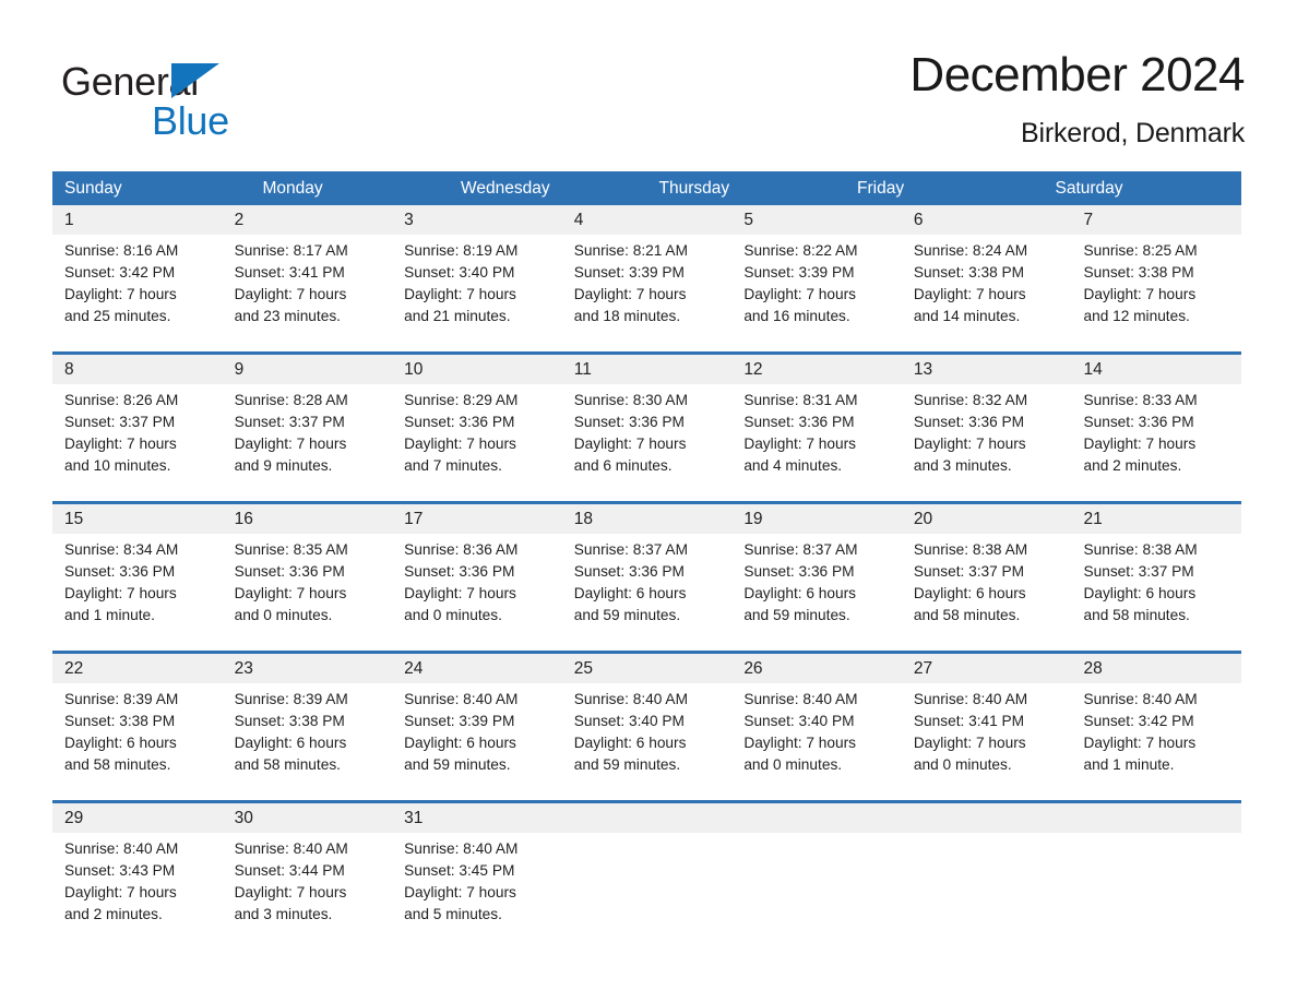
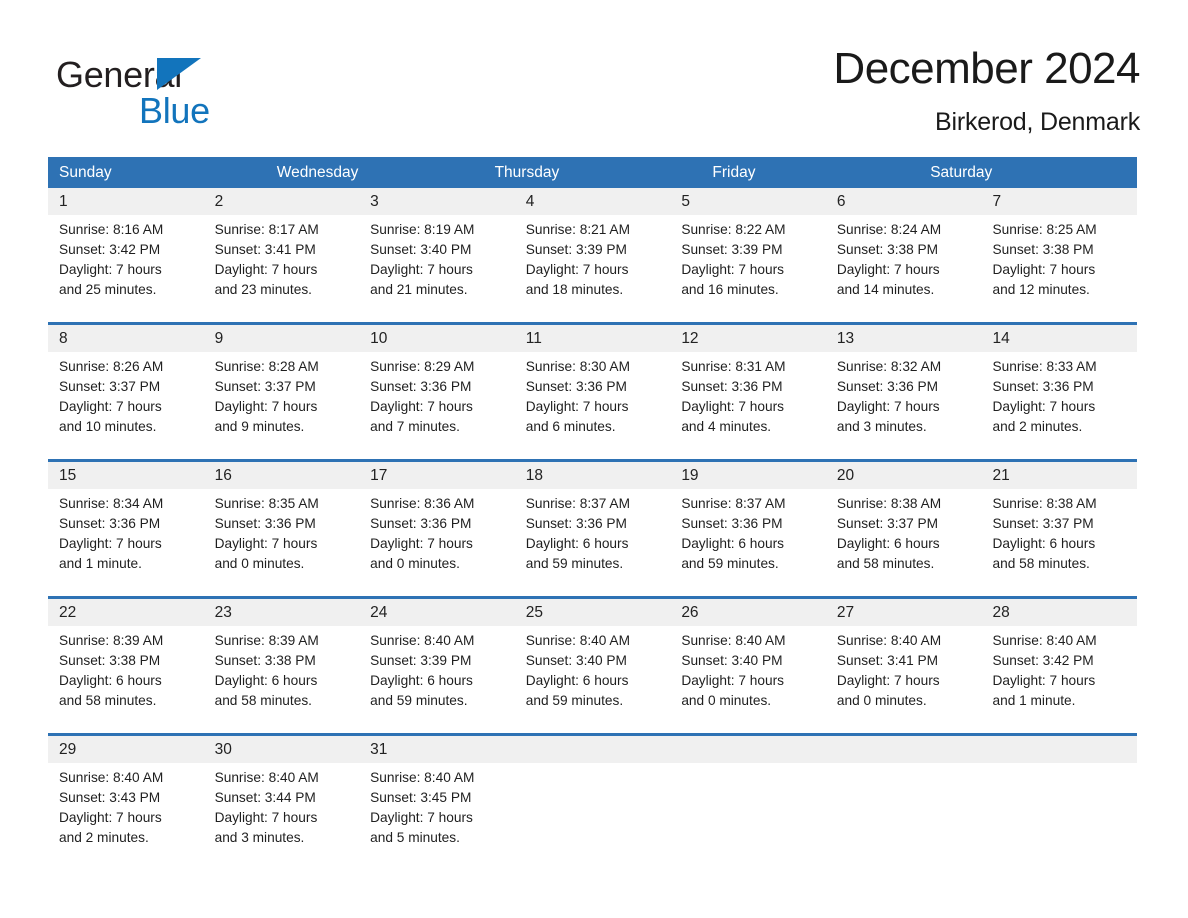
  General
  Blue
  December 2024
  Birkerod, Denmark
  Sunday
- Monday
  Wednesday
  Thursday
  Friday
  Saturday
  1
  Sunrise: 8:16 AM
  Sunset: 3:42 PM
  Daylight: 7 hours
  and 25 minutes.
  2
  Sunrise: 8:17 AM
  Sunset: 3:41 PM
  Daylight: 7 hours
  and 23 minutes.
  3
  Sunrise: 8:19 AM
  Sunset: 3:40 PM
  Daylight: 7 hours
  and 21 minutes.
  4
  Sunrise: 8:21 AM
  Sunset: 3:39 PM
  Daylight: 7 hours
  and 18 minutes.
  5
  Sunrise: 8:22 AM
  Sunset: 3:39 PM
  Daylight: 7 hours
  and 16 minutes.
  6
  Sunrise: 8:24 AM
  Sunset: 3:38 PM
  Daylight: 7 hours
  and 14 minutes.
  7
  Sunrise: 8:25 AM
  Sunset: 3:38 PM
  Daylight: 7 hours
  and 12 minutes.
  8
  Sunrise: 8:26 AM
  Sunset: 3:37 PM
  Daylight: 7 hours
  and 10 minutes.
  9
  Sunrise: 8:28 AM
  Sunset: 3:37 PM
  Daylight: 7 hours
  and 9 minutes.
  10
  Sunrise: 8:29 AM
  Sunset: 3:36 PM
  Daylight: 7 hours
  and 7 minutes.
  11
  Sunrise: 8:30 AM
  Sunset: 3:36 PM
  Daylight: 7 hours
  and 6 minutes.
  12
  Sunrise: 8:31 AM
  Sunset: 3:36 PM
  Daylight: 7 hours
  and 4 minutes.
  13
  Sunrise: 8:32 AM
  Sunset: 3:36 PM
  Daylight: 7 hours
  and 3 minutes.
  14
  Sunrise: 8:33 AM
  Sunset: 3:36 PM
  Daylight: 7 hours
  and 2 minutes.
  15
  Sunrise: 8:34 AM
  Sunset: 3:36 PM
  Daylight: 7 hours
  and 1 minute.
  16
  Sunrise: 8:35 AM
  Sunset: 3:36 PM
  Daylight: 7 hours
  and 0 minutes.
  17
  Sunrise: 8:36 AM
  Sunset: 3:36 PM
  Daylight: 7 hours
  and 0 minutes.
  18
  Sunrise: 8:37 AM
  Sunset: 3:36 PM
  Daylight: 6 hours
  and 59 minutes.
  19
  Sunrise: 8:37 AM
  Sunset: 3:36 PM
  Daylight: 6 hours
  and 59 minutes.
  20
  Sunrise: 8:38 AM
  Sunset: 3:37 PM
  Daylight: 6 hours
  and 58 minutes.
  21
  Sunrise: 8:38 AM
  Sunset: 3:37 PM
  Daylight: 6 hours
  and 58 minutes.
  22
  Sunrise: 8:39 AM
  Sunset: 3:38 PM
  Daylight: 6 hours
  and 58 minutes.
  23
  Sunrise: 8:39 AM
  Sunset: 3:38 PM
  Daylight: 6 hours
  and 58 minutes.
  24
  Sunrise: 8:40 AM
  Sunset: 3:39 PM
  Daylight: 6 hours
  and 59 minutes.
  25
  Sunrise: 8:40 AM
  Sunset: 3:40 PM
  Daylight: 6 hours
  and 59 minutes.
  26
  Sunrise: 8:40 AM
  Sunset: 3:40 PM
  Daylight: 7 hours
  and 0 minutes.
  27
  Sunrise: 8:40 AM
  Sunset: 3:41 PM
  Daylight: 7 hours
  and 0 minutes.
  28
  Sunrise: 8:40 AM
  Sunset: 3:42 PM
  Daylight: 7 hours
  and 1 minute.
  29
  Sunrise: 8:40 AM
  Sunset: 3:43 PM
  Daylight: 7 hours
  and 2 minutes.
  30
  Sunrise: 8:40 AM
  Sunset: 3:44 PM
  Daylight: 7 hours
  and 3 minutes.
  31
  Sunrise: 8:40 AM
  Sunset: 3:45 PM
  Daylight: 7 hours
  and 5 minutes.
